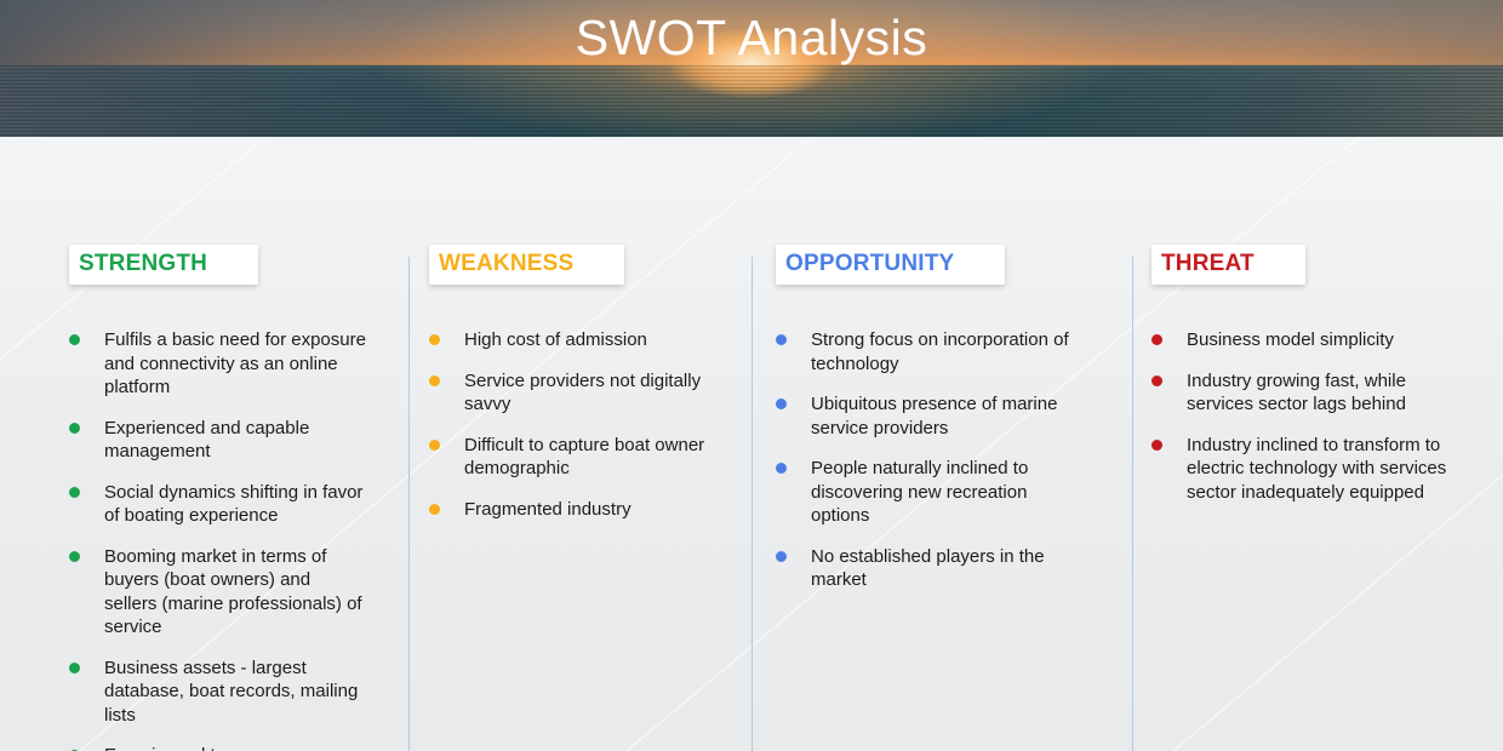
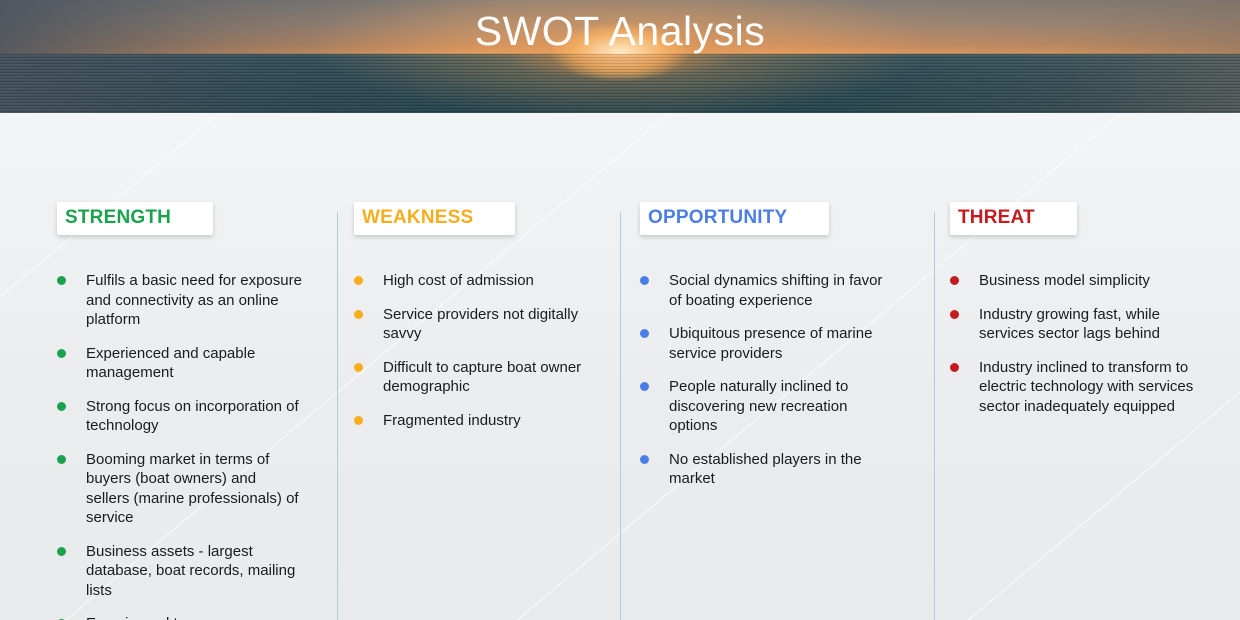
  SWOT Analysis
  STRENGTH
  Fulfils a basic need for exposure and connectivity as an online platform
  Experienced and capable management
- Social dynamics shifting in favor of boating experience
+ Strong focus on incorporation of technology
  Booming market in terms of buyers (boat owners) and sellers (marine professionals) of service
  Business assets - largest database, boat records, mailing lists
  WEAKNESS
  High cost of admission
  Service providers not digitally savvy
  Difficult to capture boat owner demographic
  Fragmented industry
  OPPORTUNITY
- Strong focus on incorporation of technology
+ Social dynamics shifting in favor of boating experience
  Ubiquitous presence of marine service providers
  People naturally inclined to discovering new recreation options
  No established players in the market
  THREAT
  Business model simplicity
  Industry growing fast, while services sector lags behind
  Industry inclined to transform to electric technology with services sector inadequately equipped
